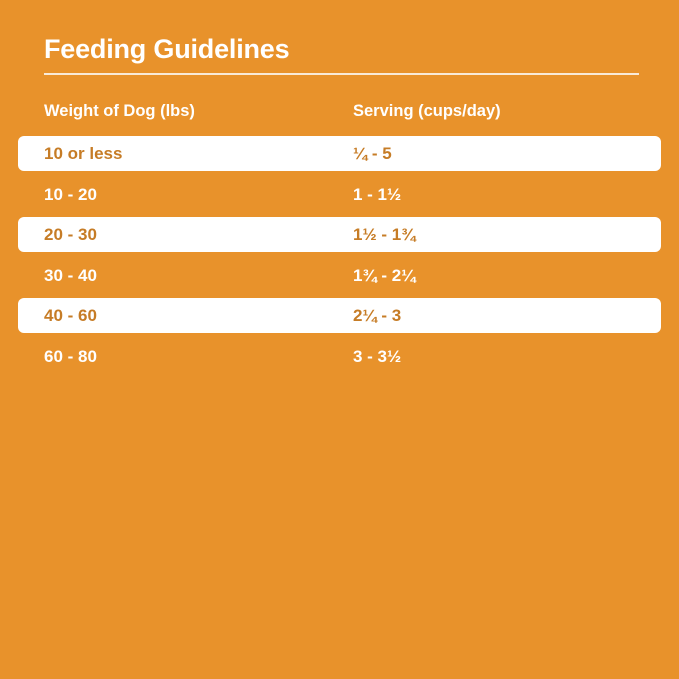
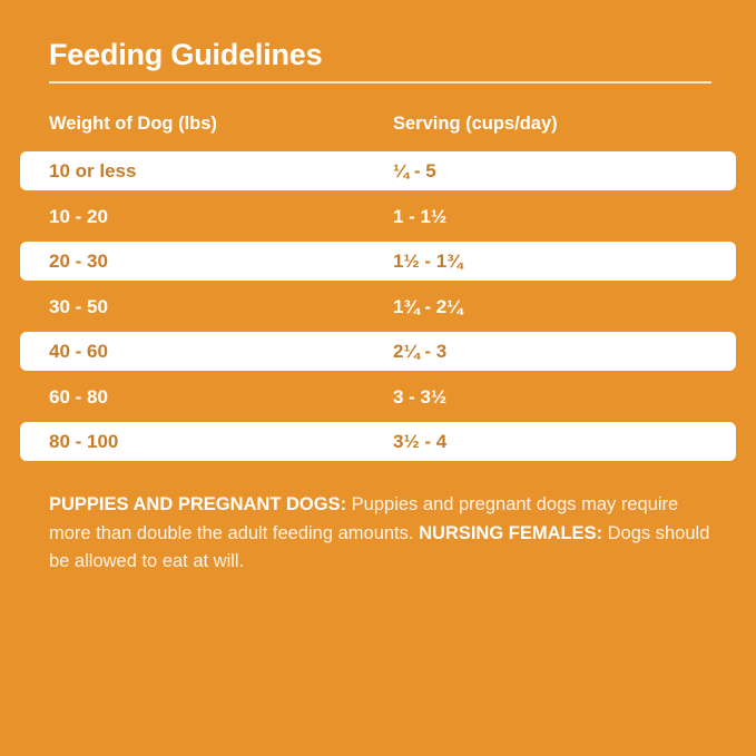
  Feeding Guidelines
  Weight of Dog (lbs)
  Serving (cups/day)
  10 or less
  ¼ - 5
  10 - 20
  1 - 1½
  20 - 30
  1½ - 1¾
- 30 - 40
+ 30 - 50
  1¾ - 2¼
  40 - 60
  2¼ - 3
  60 - 80
  3 - 3½
+ 80 - 100
+ 3½ - 4
+ PUPPIES AND PREGNANT DOGS: Puppies and pregnant dogs may require more than double the adult feeding amounts. NURSING FEMALES: Dogs should be allowed to eat at will.
